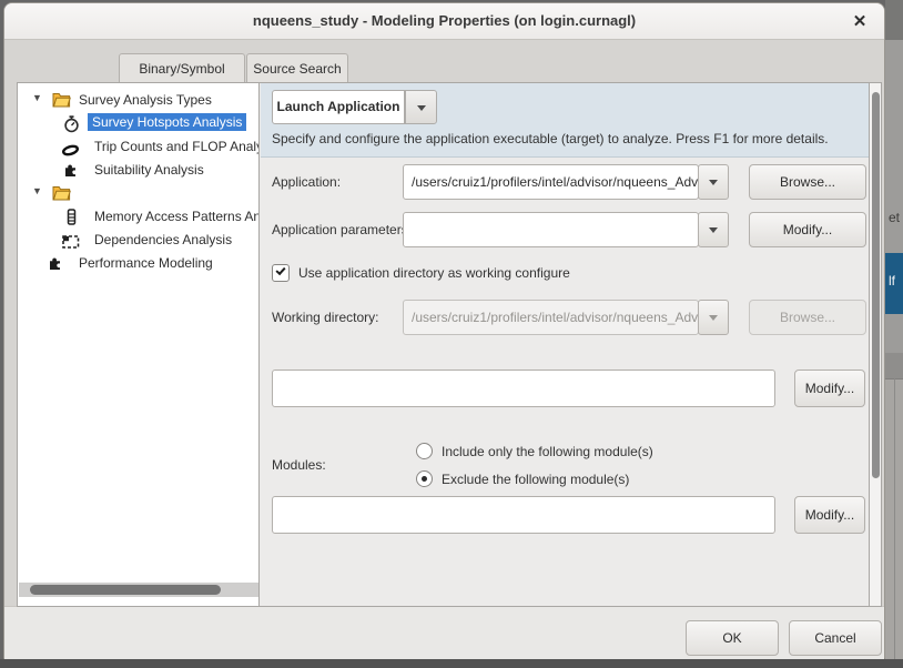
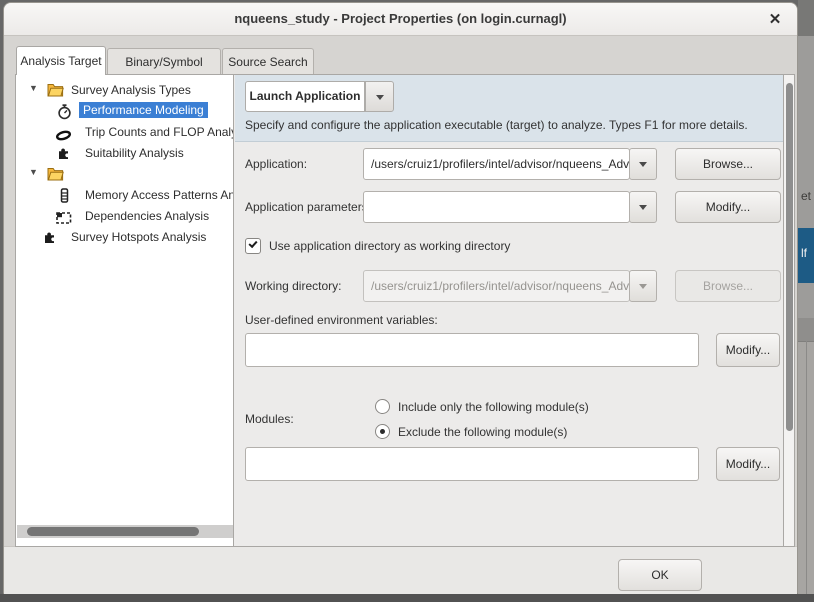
  et
  lf
- nqueens_study - Modeling Properties (on login.curnagl)
+ nqueens_study - Project Properties (on login.curnagl)
  ✕
+ Analysis Target
  Source Search
  ▼
  Survey Analysis Types
- Survey Hotspots Analysis
+ Performance Modeling
  Trip Counts and FLOP Anal
  Suitability Analysis
  ▼
  Memory Access Patterns An
  Dependencies Analysis
- Performance Modeling
+ Survey Hotspots Analysis
  Launch Application
- Specify and configure the application executable (target) to analyze. Press F1 for more details.
+ Specify and configure the application executable (target) to analyze. Types F1 for more details.
  Application:
  /users/cruiz1/profilers/intel/advisor/nqueens_Adv
  Browse...
  Application parameter
  Modify...
- Use application directory as working configure
+ Use application directory as working directory
  Working directory:
  /users/cruiz1/profilers/intel/advisor/nqueens_Adv
  Browse...
+ User-defined environment variables:
  Modify...
  Modules:
  Include only the following module(s)
  Exclude the following module(s)
  Modify...
  OK
- Cancel
